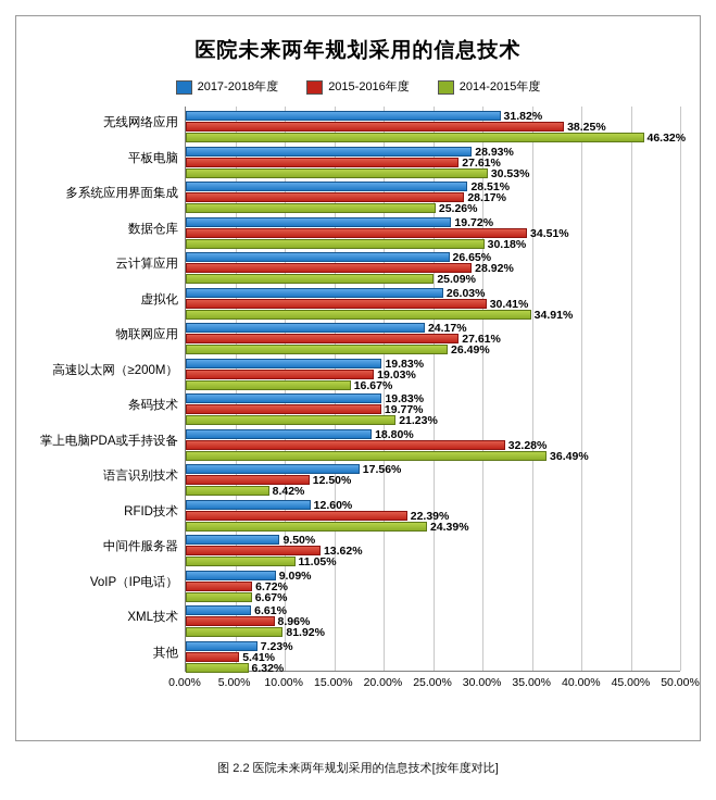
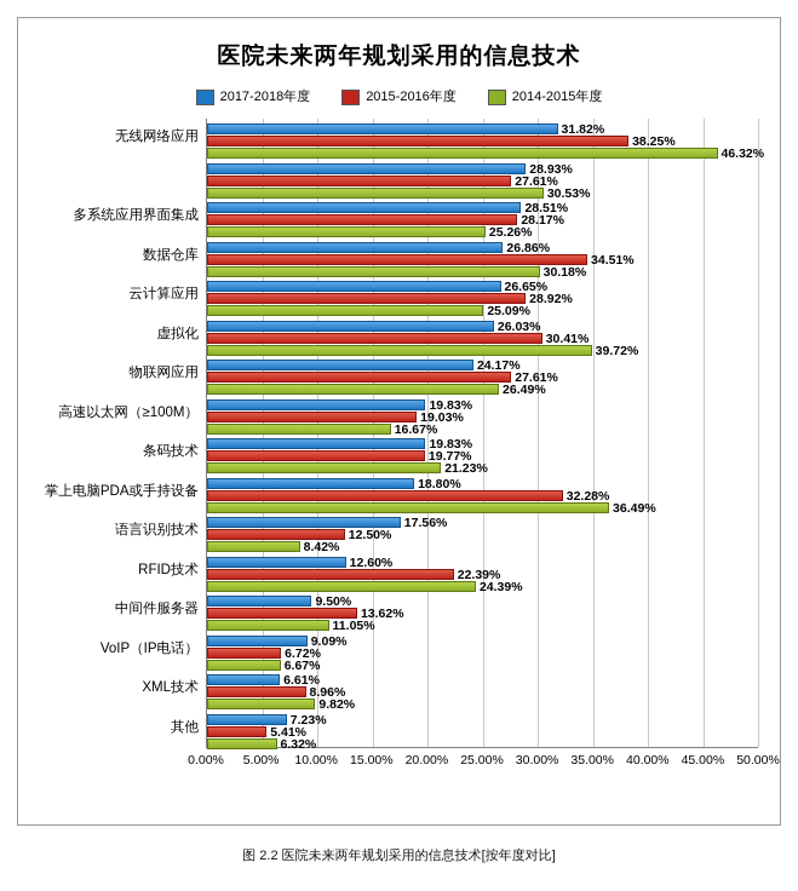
  医院未来两年规划采用的信息技术
  2017-2018年度
  2015-2016年度
  2014-2015年度
  无线网络应用
  31.82%
  38.25%
  46.32%
- 平板电脑
  28.93%
  27.61%
  30.53%
  多系统应用界面集成
  28.51%
  28.17%
  25.26%
  数据仓库
- 19.72%
+ 26.86%
  34.51%
  30.18%
  云计算应用
  26.65%
  28.92%
  25.09%
  虚拟化
  26.03%
  30.41%
- 34.91%
+ 39.72%
  物联网应用
  24.17%
  27.61%
  26.49%
- 高速以太网（≥200M）
+ 高速以太网（≥100M）
  19.83%
  19.03%
  16.67%
  条码技术
  19.83%
  19.77%
  21.23%
  掌上电脑PDA或手持设备
  18.80%
  32.28%
  36.49%
  语言识别技术
  17.56%
  12.50%
  8.42%
  RFID技术
  12.60%
  22.39%
  24.39%
  中间件服务器
  9.50%
  13.62%
  11.05%
  VoIP（IP电话）
  9.09%
  6.72%
  6.67%
  XML技术
  6.61%
  8.96%
- 81.92%
+ 9.82%
  其他
  7.23%
  5.41%
  6.32%
  0.00%
  5.00%
  10.00%
  15.00%
  20.00%
  25.00%
  30.00%
  35.00%
  40.00%
  45.00%
  50.00%
  图 2.2 医院未来两年规划采用的信息技术[按年度对比]
